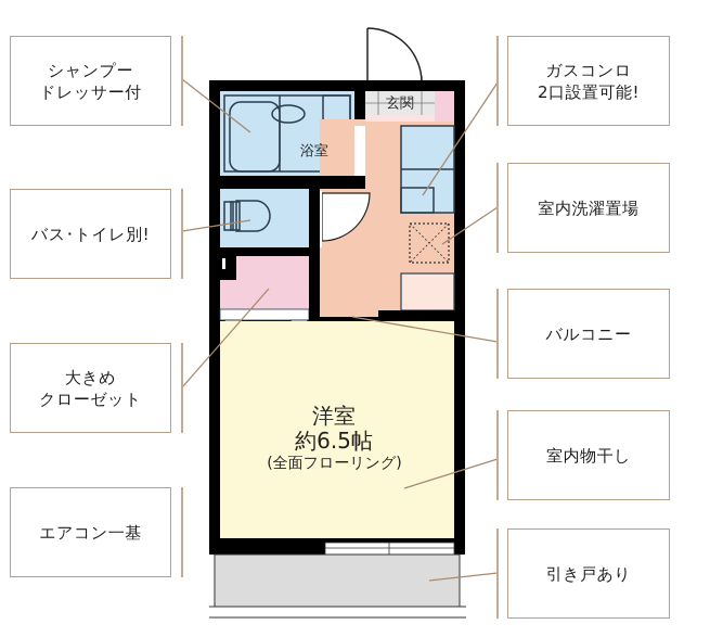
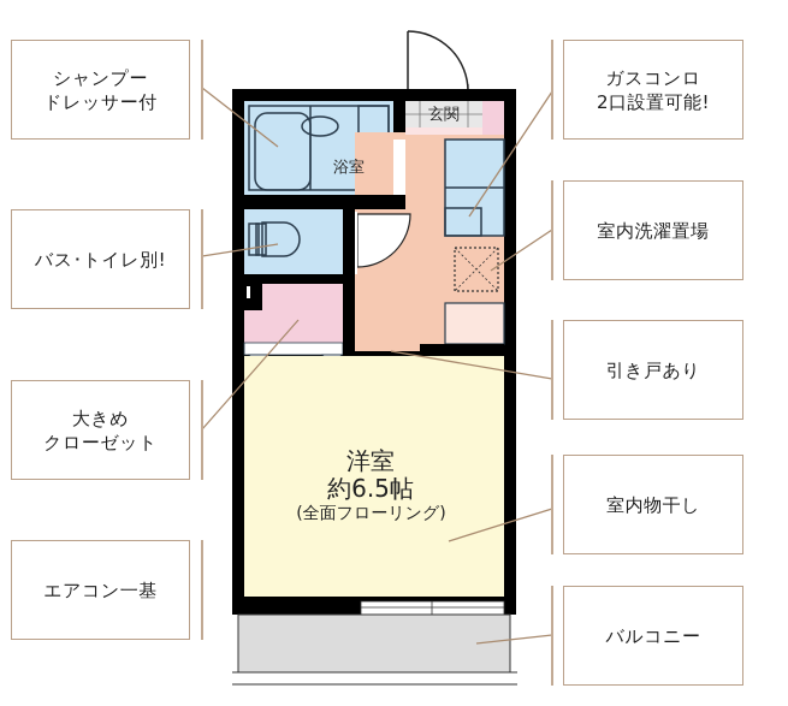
  浴室
  玄関
  洋室
  約6.5帖
  (全面フローリング)
  シャンプー
  ドレッサー付
  バス･トイレ別!
  大きめ
  クローゼット
  エアコン一基
  ガスコンロ
  2口設置可能!
  室内洗濯置場
- バルコニー
+ 引き戸あり
  室内物干し
- 引き戸あり
+ バルコニー
